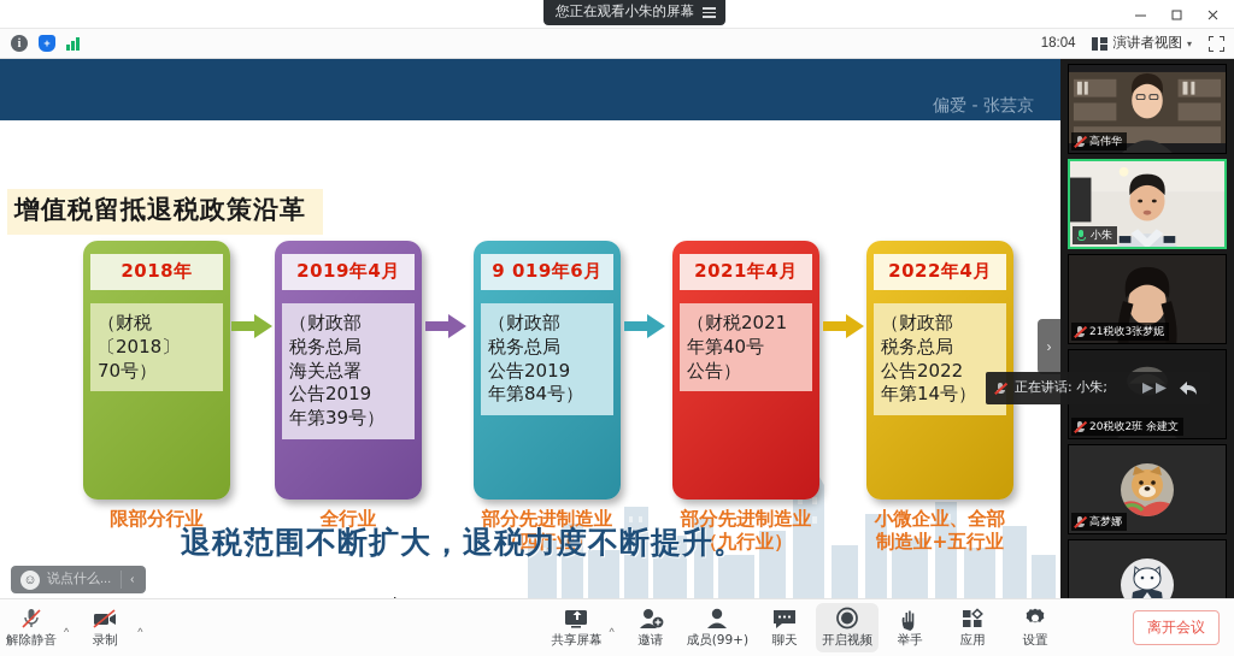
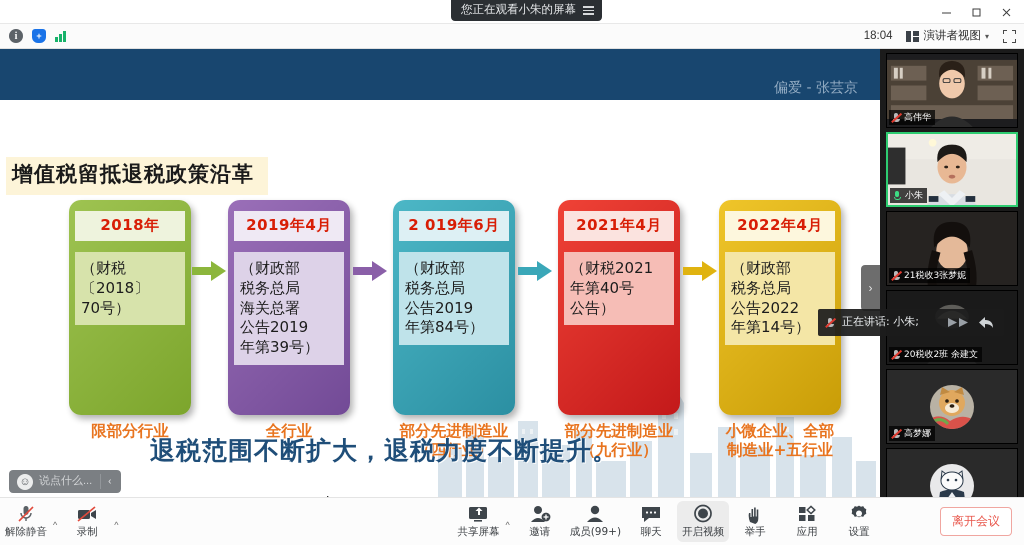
  您正在观看小朱的屏幕
  i
  +
  18:04
  演讲者视图
  ▾
  偏爱 - 张芸京
  增值税留抵退税政策沿革
  2018年
  （财税
  〔2018〕
  70号）
  限部分行业
  2019年4月
  （财政部
  税务总局
  海关总署
  公告2019
  年第39号）
  全行业
- 9 019年6月
+ 2 019年6月
  （财政部
  税务总局
  公告2019
  年第84号）
  部分先进制造业
  （四行业）
  2021年4月
  （财税2021
  年第40号
  公告）
  部分先进制造业
  （九行业）
  2022年4月
  （财政部
  税务总局
  公告2022
  年第14号）
  小微企业、全部
  制造业+五行业
  退税范围不断扩大，退税力度不断提升。
  ☺
  说点什么...
  ‹
  高伟华
  小朱
  21税收3张梦妮
  20税收2班 余建文
  高梦娜
  ›
  正在讲话: 小朱;
  解除静音
  ^
  录制
  ^
  共享屏幕
  ^
  邀请
  成员(99+)
  聊天
  开启视频
  举手
  应用
  设置
  离开会议
